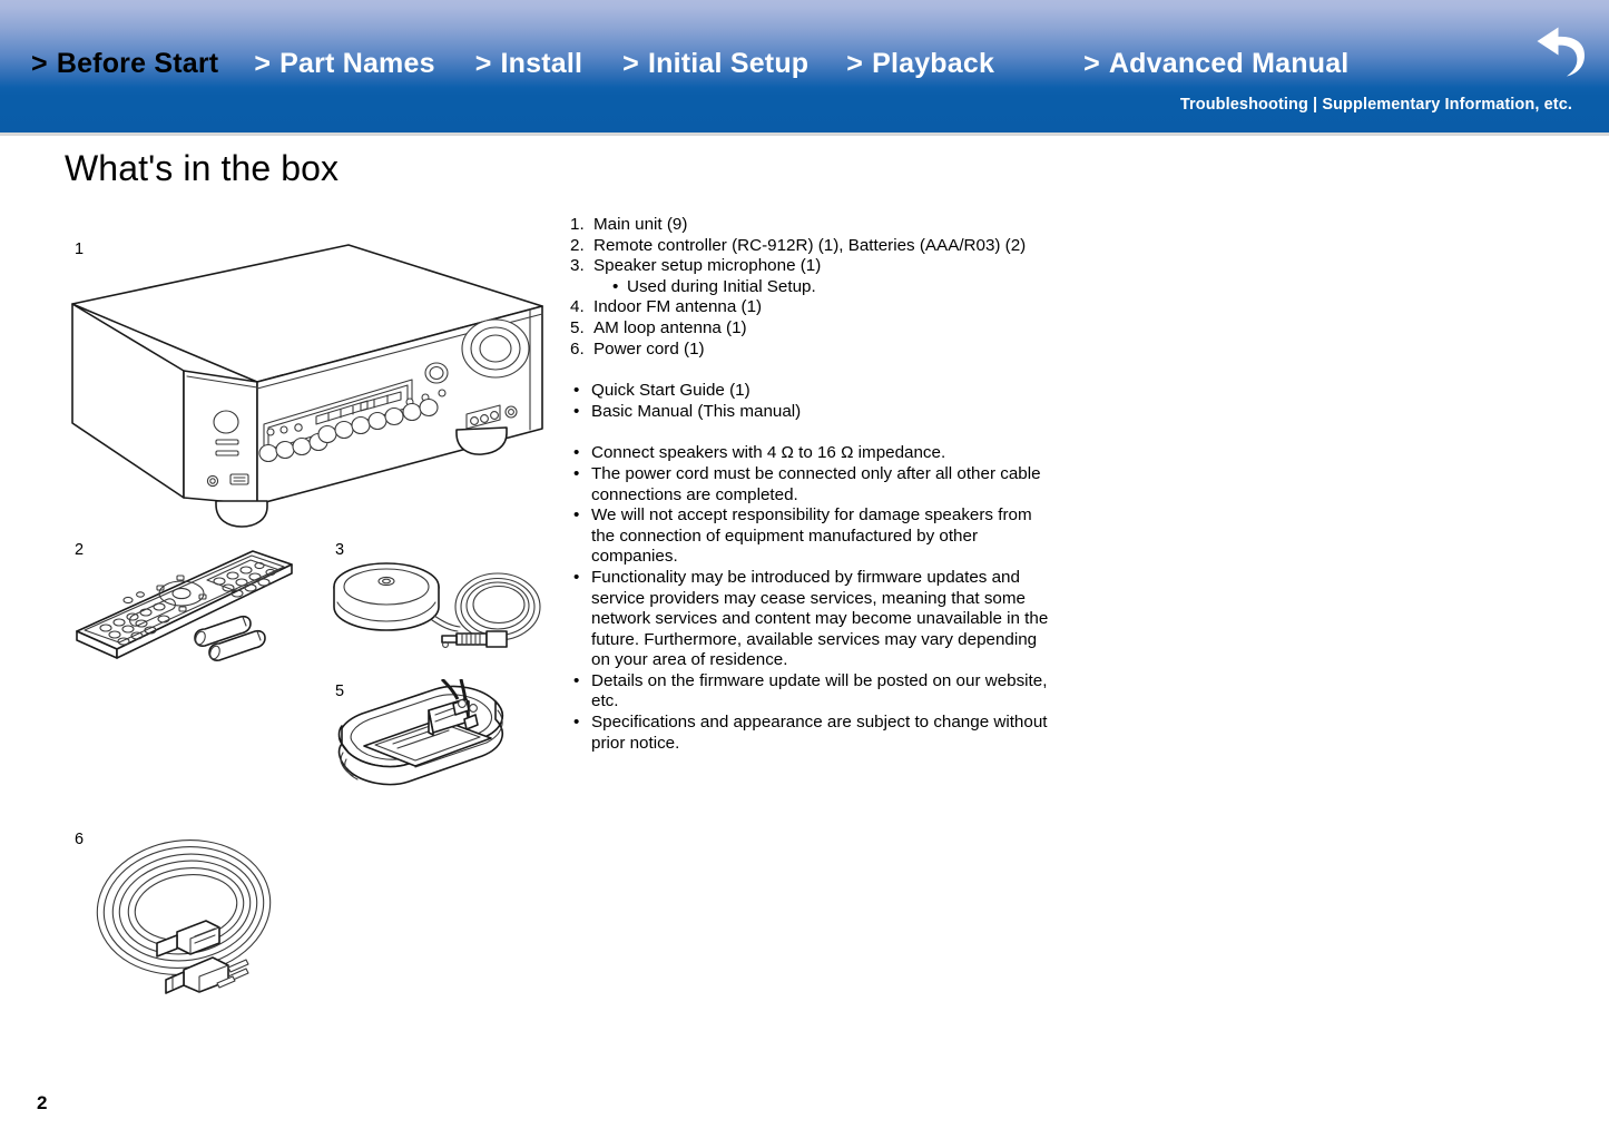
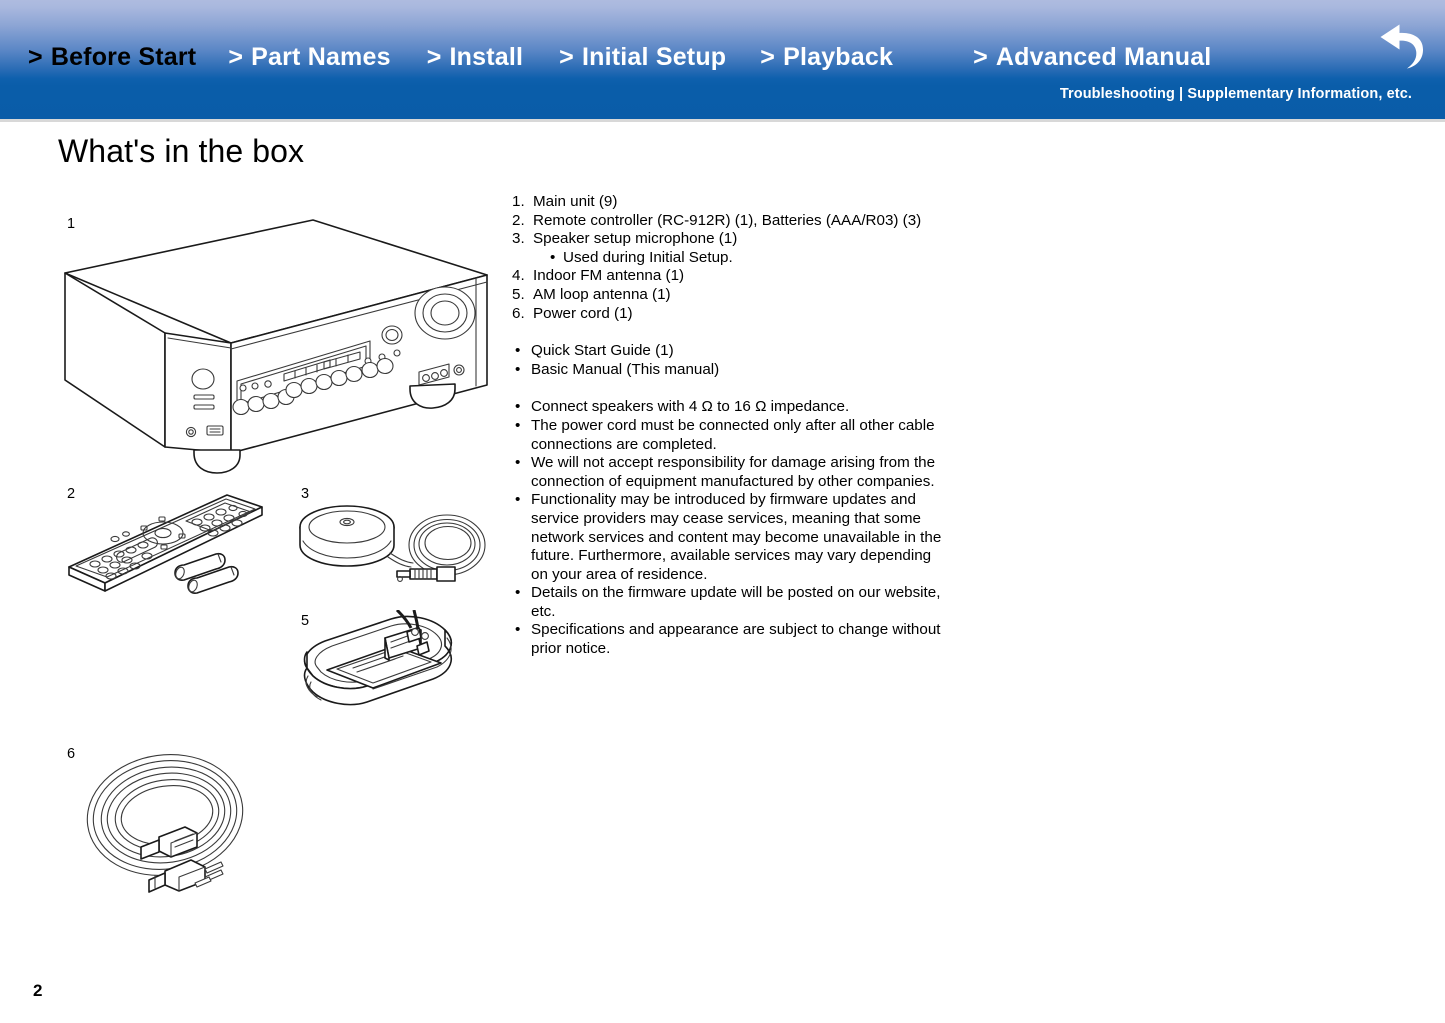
  >
  Before Start
  >
  Part Names
  >
  Install
  >
  Initial Setup
  >
  Playback
  >
  Advanced Manual
  Troubleshooting | Supplementary Information, etc.
  What's in the box
  1
  2
  3
  5
  6
  1.
  Main unit (9)
  2.
- Remote controller (RC-912R) (1), Batteries (AAA/R03) (2)
+ Remote controller (RC-912R) (1), Batteries (AAA/R03) (3)
  3.
  Speaker setup microphone (1)
  Used during Initial Setup.
  4.
  Indoor FM antenna (1)
  5.
  AM loop antenna (1)
  6.
  Power cord (1)
  Quick Start Guide (1)
  Basic Manual (This manual)
  Connect speakers with 4 Ω to 16 Ω impedance.
  The power cord must be connected only after all other cable connections are completed.
- We will not accept responsibility for damage speakers from the connection of equipment manufactured by other companies.
+ We will not accept responsibility for damage arising from the connection of equipment manufactured by other companies.
  Functionality may be introduced by firmware updates and service providers may cease services, meaning that some network services and content may become unavailable in the future. Furthermore, available services may vary depending on your area of residence.
  Details on the firmware update will be posted on our website, etc.
  Specifications and appearance are subject to change without prior notice.
  2
